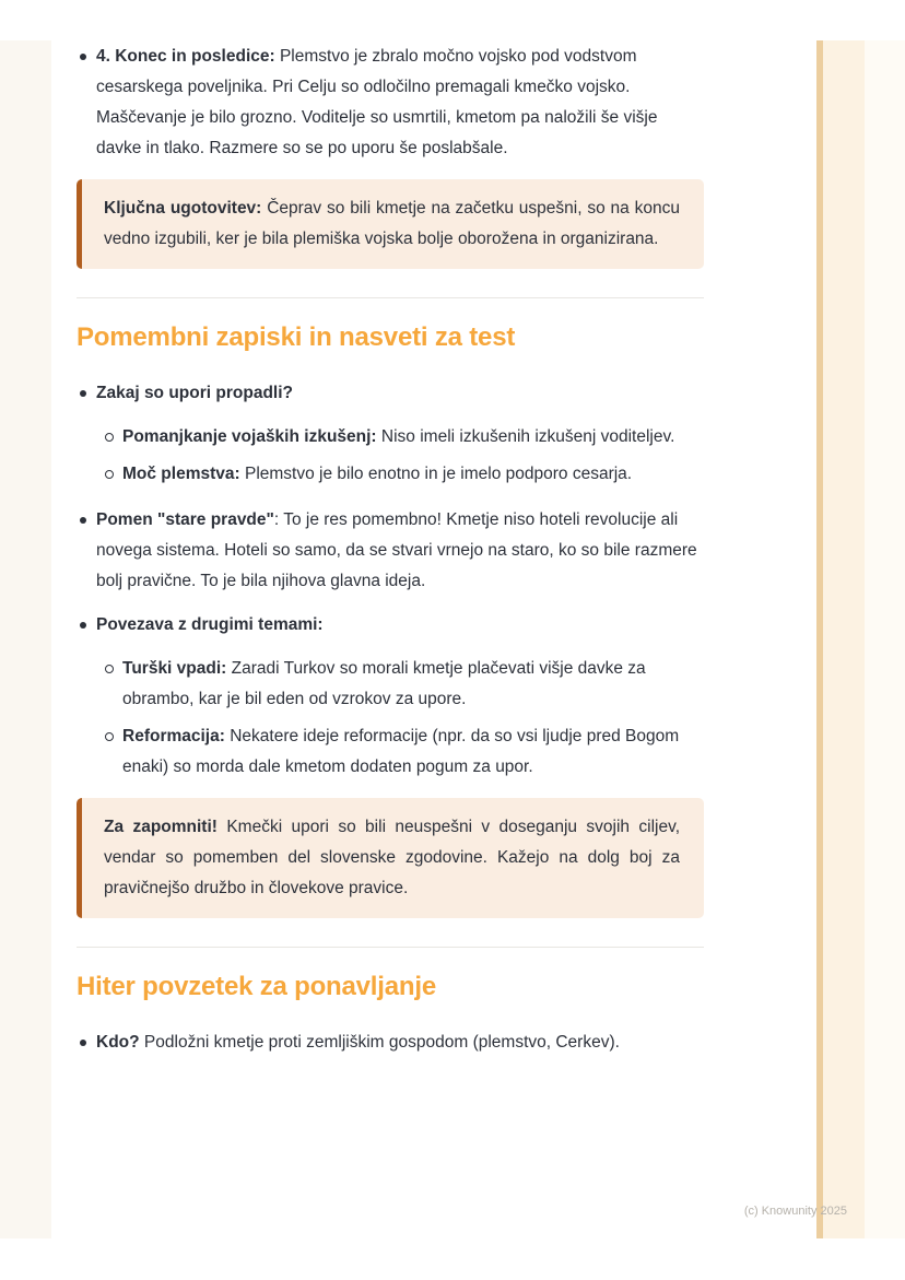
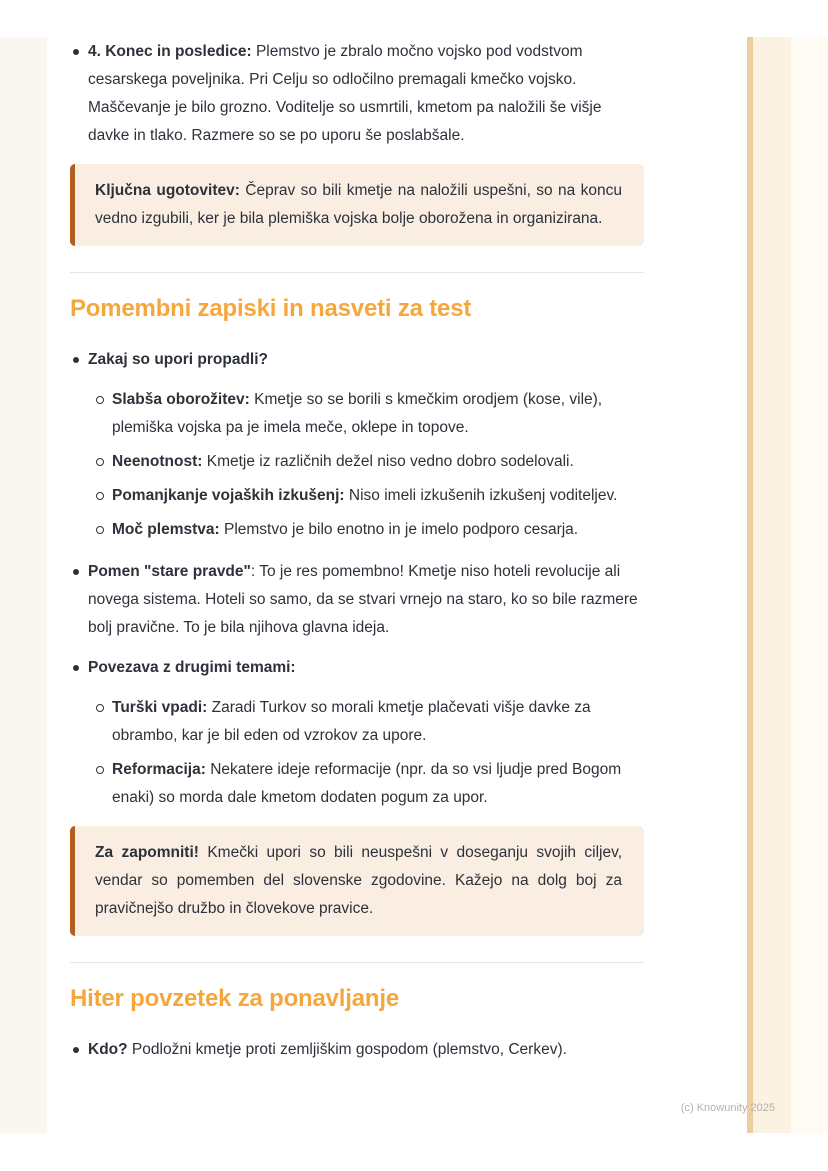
  4. Konec in posledice: Plemstvo je zbralo močno vojsko pod vodstvom cesarskega poveljnika. Pri Celju so odločilno premagali kmečko vojsko. Maščevanje je bilo grozno. Voditelje so usmrtili, kmetom pa naložili še višje davke in tlako. Razmere so se po uporu še poslabšale.
- Ključna ugotovitev: Čeprav so bili kmetje na začetku uspešni, so na koncu vedno izgubili, ker je bila plemiška vojska bolje oborožena in organizirana.
+ Ključna ugotovitev: Čeprav so bili kmetje na naložili uspešni, so na koncu vedno izgubili, ker je bila plemiška vojska bolje oborožena in organizirana.
  Pomembni zapiski in nasveti za test
  Zakaj so upori propadli?
+ Slabša oborožitev: Kmetje so se borili s kmečkim orodjem (kose, vile), plemiška vojska pa je imela meče, oklepe in topove.
+ Neenotnost: Kmetje iz različnih dežel niso vedno dobro sodelovali.
  Pomanjkanje vojaških izkušenj: Niso imeli izkušenih izkušenj voditeljev.
  Moč plemstva: Plemstvo je bilo enotno in je imelo podporo cesarja.
  Pomen "stare pravde": To je res pomembno! Kmetje niso hoteli revolucije ali novega sistema. Hoteli so samo, da se stvari vrnejo na staro, ko so bile razmere bolj pravične. To je bila njihova glavna ideja.
  Povezava z drugimi temami:
  Turški vpadi: Zaradi Turkov so morali kmetje plačevati višje davke za obrambo, kar je bil eden od vzrokov za upore.
  Reformacija: Nekatere ideje reformacije (npr. da so vsi ljudje pred Bogom enaki) so morda dale kmetom dodaten pogum za upor.
  Za zapomniti! Kmečki upori so bili neuspešni v doseganju svojih ciljev, vendar so pomemben del slovenske zgodovine. Kažejo na dolg boj za pravičnejšo družbo in človekove pravice.
  Hiter povzetek za ponavljanje
  Kdo? Podložni kmetje proti zemljiškim gospodom (plemstvo, Cerkev).
  (c) Knowunity 2025
